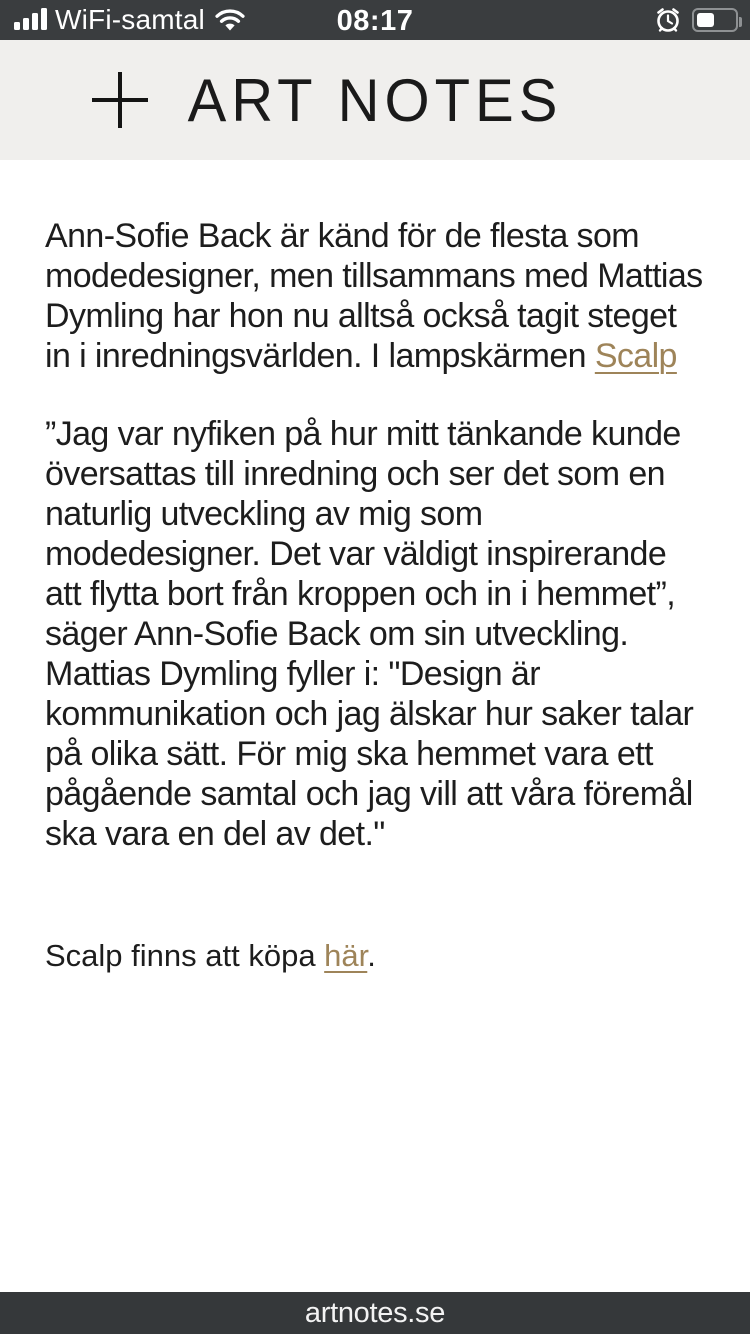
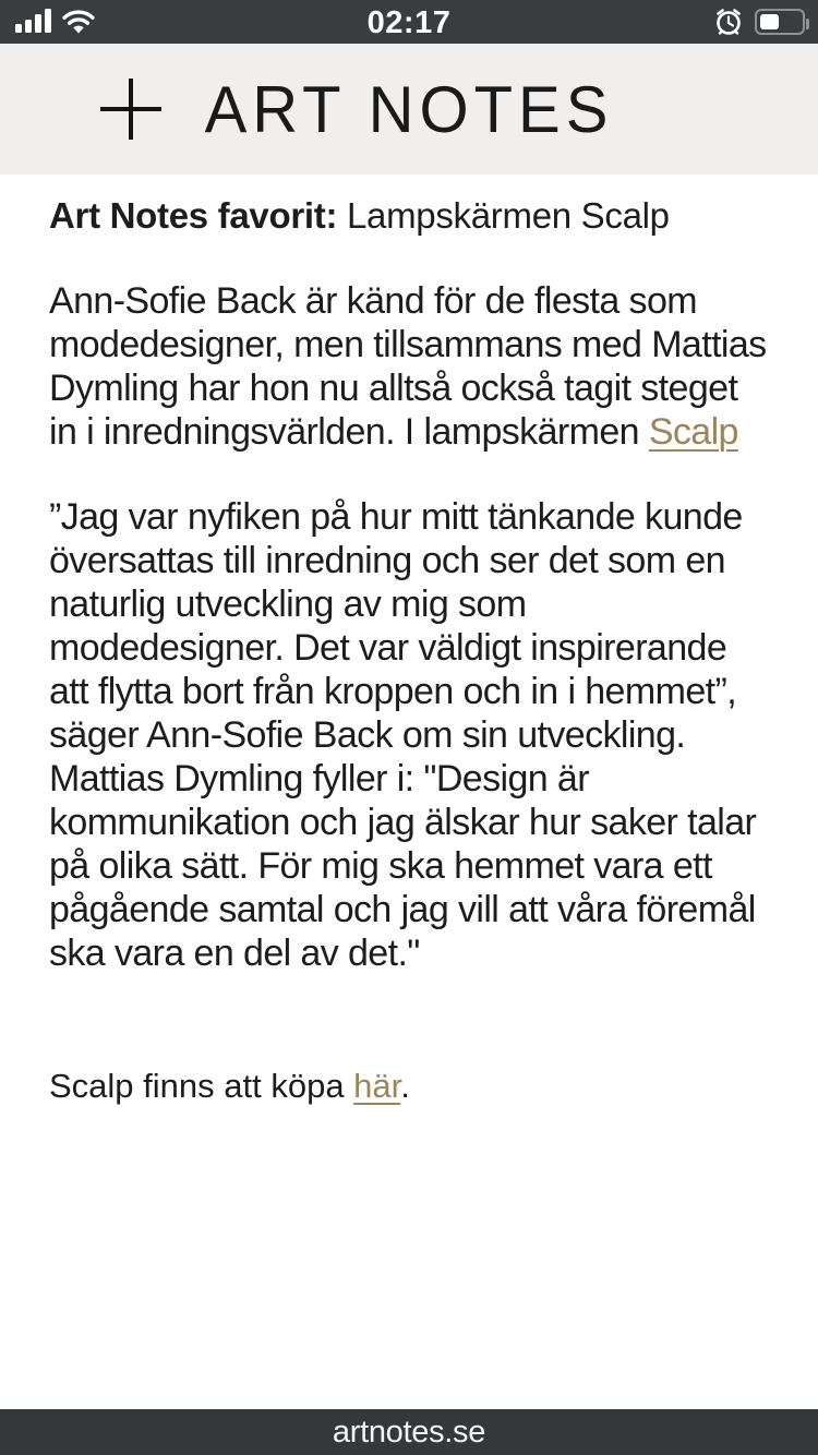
- WiFi-samtal
- 08:17
+ 02:17
  ART NOTES
+ Art Notes favorit: Lampskärmen Scalp
  Ann-Sofie Back är känd för de flesta som
  modedesigner, men tillsammans med Mattias
  Dymling har hon nu alltså också tagit steget
  in i inredningsvärlden. I lampskärmen Scalp
  ”Jag var nyfiken på hur mitt tänkande kunde
  översattas till inredning och ser det som en
  naturlig utveckling av mig som
  modedesigner. Det var väldigt inspirerande
  att flytta bort från kroppen och in i hemmet”,
  säger Ann-Sofie Back om sin utveckling.
  Mattias Dymling fyller i: "Design är
  kommunikation och jag älskar hur saker talar
  på olika sätt. För mig ska hemmet vara ett
  pågående samtal och jag vill att våra föremål
  ska vara en del av det."
  Scalp finns att köpa här.
  artnotes.se
